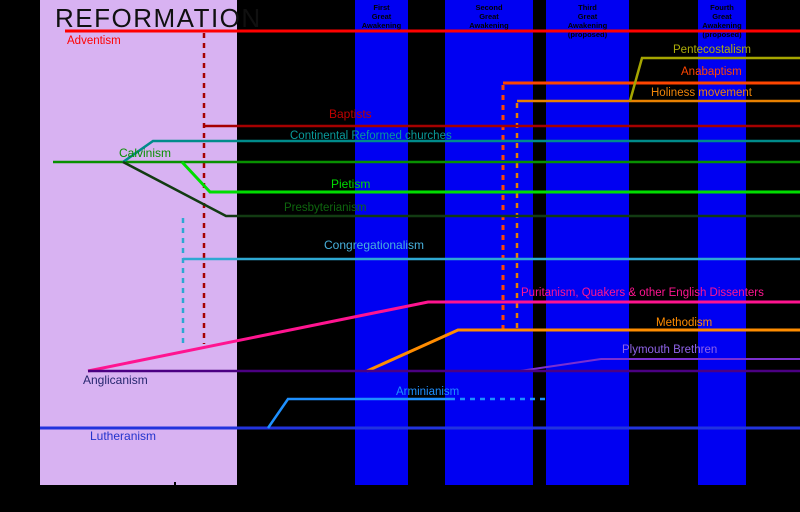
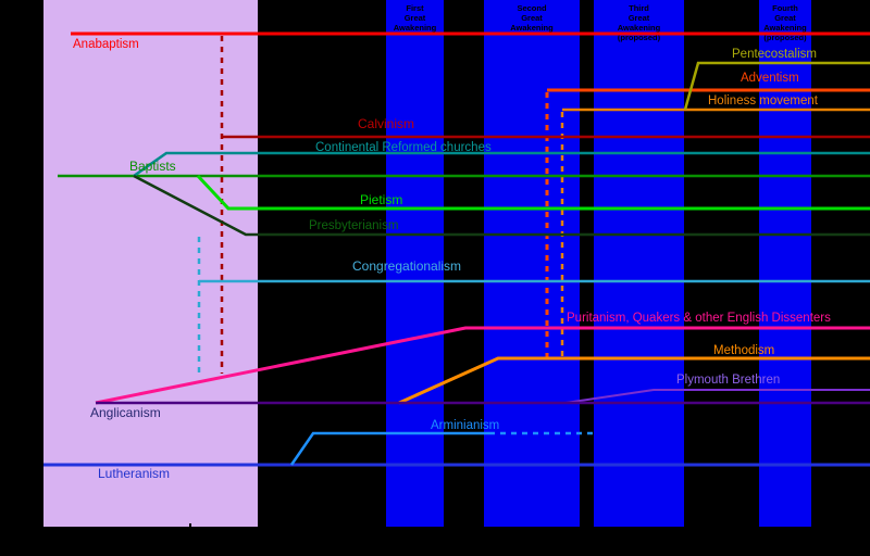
  First
  Great
  Awakening
  Second
  Great
  Awakening
  Third
  Great
  Awakening
  (proposed)
  Fourth
  Great
  Awakening
  (proposed)
- Adventism
+ Anabaptism
- Calvinism
+ Baptists
  Continental Reformed churches
  Presbyterianism
  Pietism
- Baptists
+ Calvinism
  Congregationalism
  Puritanism, Quakers & other English Dissenters
  Methodism
- Anabaptism
+ Adventism
  Holiness movement
  Pentecostalism
  Plymouth Brethren
  Anglicanism
  Lutheranism
  Arminianism
- REFORMATION
